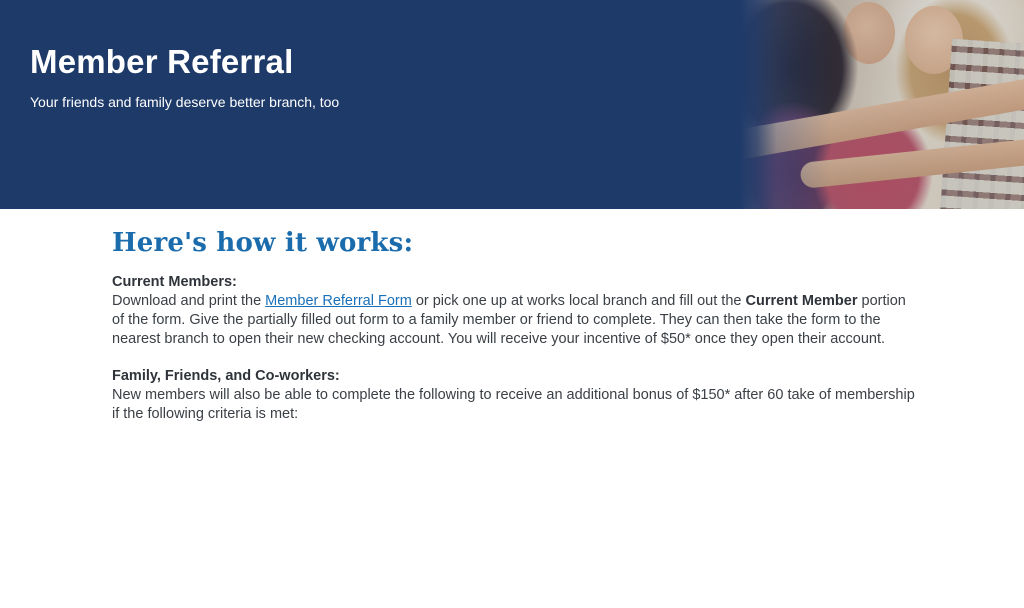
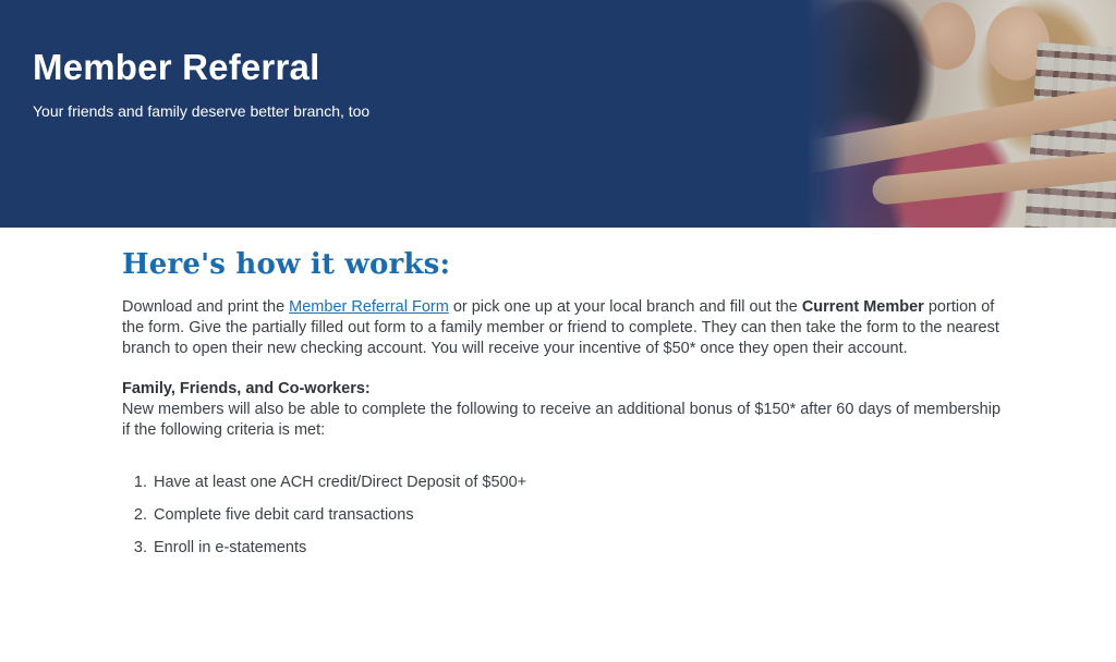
  Member Referral
  Your friends and family deserve better branch, too
  Here's how it works:
- Current Members:
- Download and print the Member Referral Form or pick one up at works local branch and fill out the Current Member portion of the form. Give the partially filled out form to a family member or friend to complete. They can then take the form to the nearest branch to open their new checking account. You will receive your incentive of $50* once they open their account.
+ Download and print the Member Referral Form or pick one up at your local branch and fill out the Current Member portion of the form. Give the partially filled out form to a family member or friend to complete. They can then take the form to the nearest branch to open their new checking account. You will receive your incentive of $50* once they open their account.
  Family, Friends, and Co-workers:
- New members will also be able to complete the following to receive an additional bonus of $150* after 60 take of membership if the following criteria is met:
+ New members will also be able to complete the following to receive an additional bonus of $150* after 60 days of membership if the following criteria is met:
+ Have at least one ACH credit/Direct Deposit of $500+
+ Complete five debit card transactions
+ Enroll in e-statements
